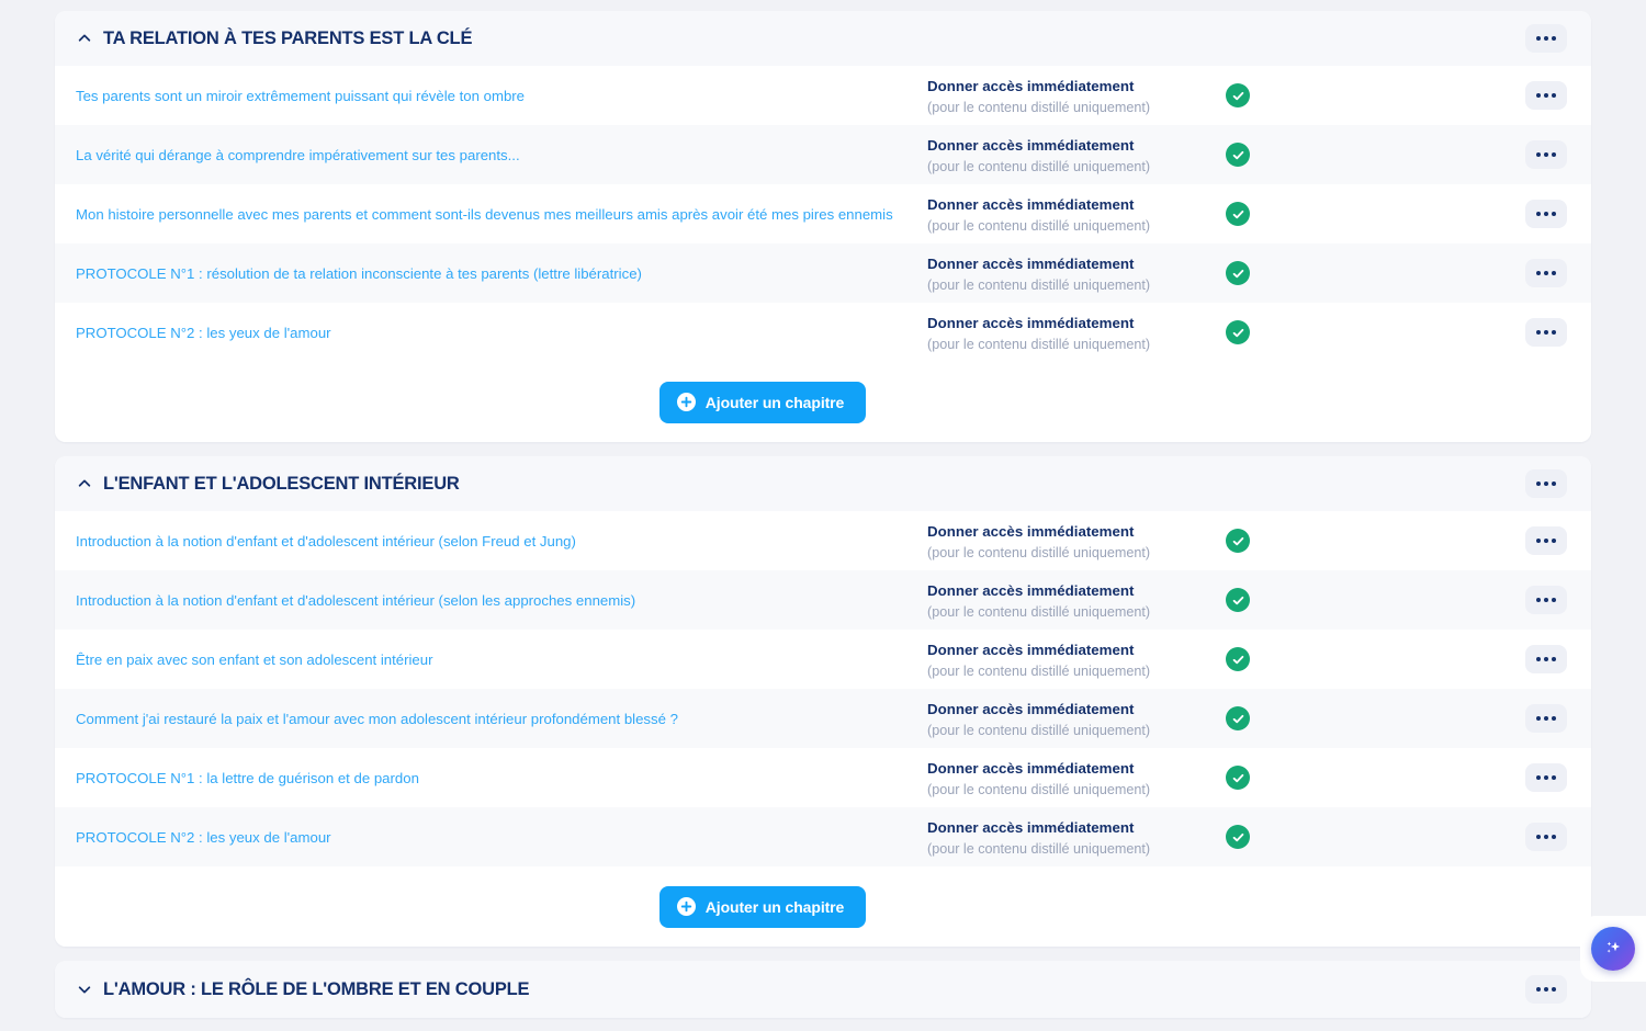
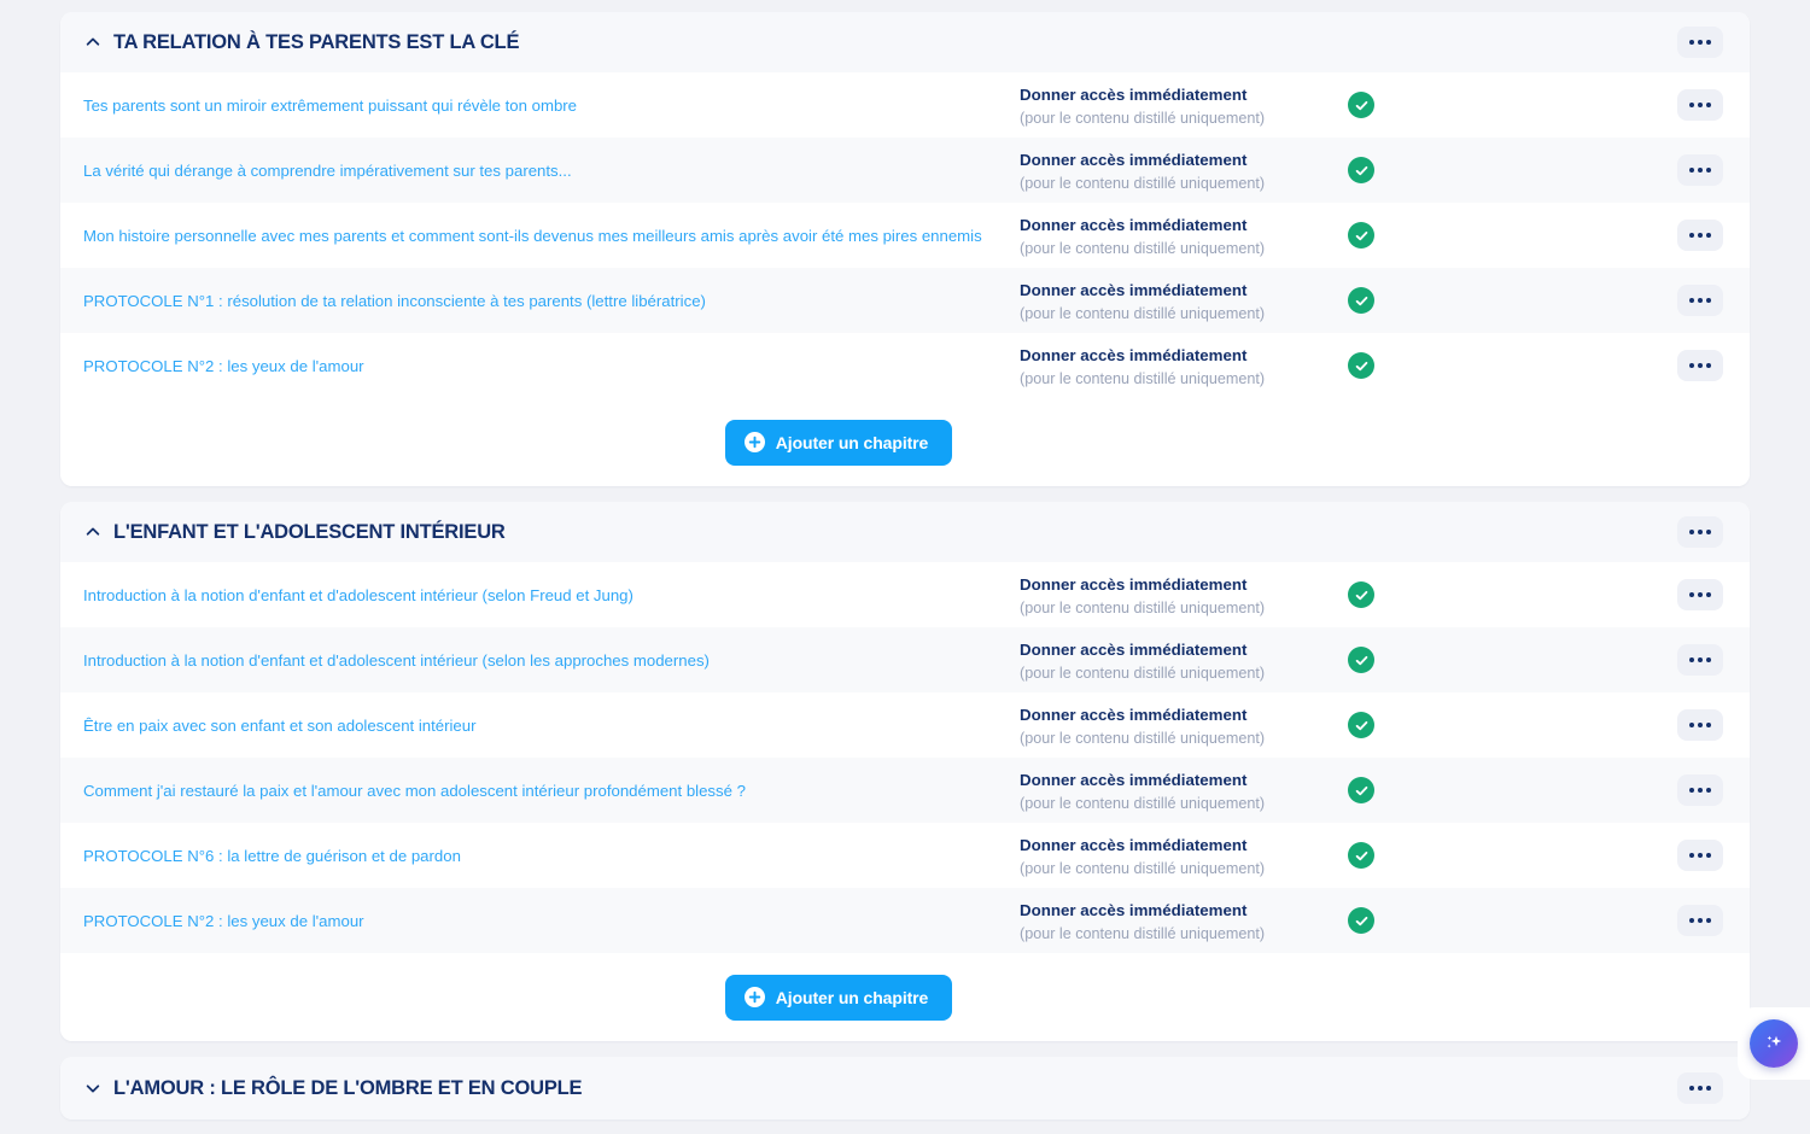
  TA RELATION À TES PARENTS EST LA CLÉ
  Tes parents sont un miroir extrêmement puissant qui révèle ton ombre
  Donner accès immédiatement
  (pour le contenu distillé uniquement)
  La vérité qui dérange à comprendre impérativement sur tes parents...
  Donner accès immédiatement
  (pour le contenu distillé uniquement)
  Mon histoire personnelle avec mes parents et comment sont-ils devenus mes meilleurs amis après avoir été mes pires ennemis
  Donner accès immédiatement
  (pour le contenu distillé uniquement)
  PROTOCOLE N°1 : résolution de ta relation inconsciente à tes parents (lettre libératrice)
  Donner accès immédiatement
  (pour le contenu distillé uniquement)
  PROTOCOLE N°2 : les yeux de l'amour
  Donner accès immédiatement
  (pour le contenu distillé uniquement)
  Ajouter un chapitre
  L'ENFANT ET L'ADOLESCENT INTÉRIEUR
  Introduction à la notion d'enfant et d'adolescent intérieur (selon Freud et Jung)
  Donner accès immédiatement
  (pour le contenu distillé uniquement)
- Introduction à la notion d'enfant et d'adolescent intérieur (selon les approches ennemis)
+ Introduction à la notion d'enfant et d'adolescent intérieur (selon les approches modernes)
  Donner accès immédiatement
  (pour le contenu distillé uniquement)
  Être en paix avec son enfant et son adolescent intérieur
  Donner accès immédiatement
  (pour le contenu distillé uniquement)
  Comment j'ai restauré la paix et l'amour avec mon adolescent intérieur profondément blessé ?
  Donner accès immédiatement
  (pour le contenu distillé uniquement)
- PROTOCOLE N°1 : la lettre de guérison et de pardon
+ PROTOCOLE N°6 : la lettre de guérison et de pardon
  Donner accès immédiatement
  (pour le contenu distillé uniquement)
  PROTOCOLE N°2 : les yeux de l'amour
  Donner accès immédiatement
  (pour le contenu distillé uniquement)
  Ajouter un chapitre
  L'AMOUR : LE RÔLE DE L'OMBRE ET EN COUPLE
